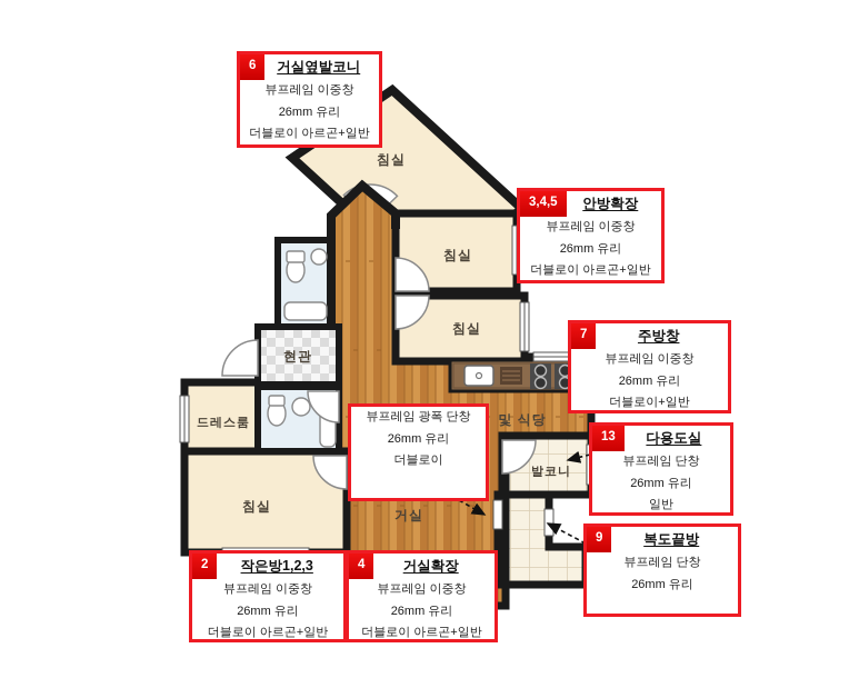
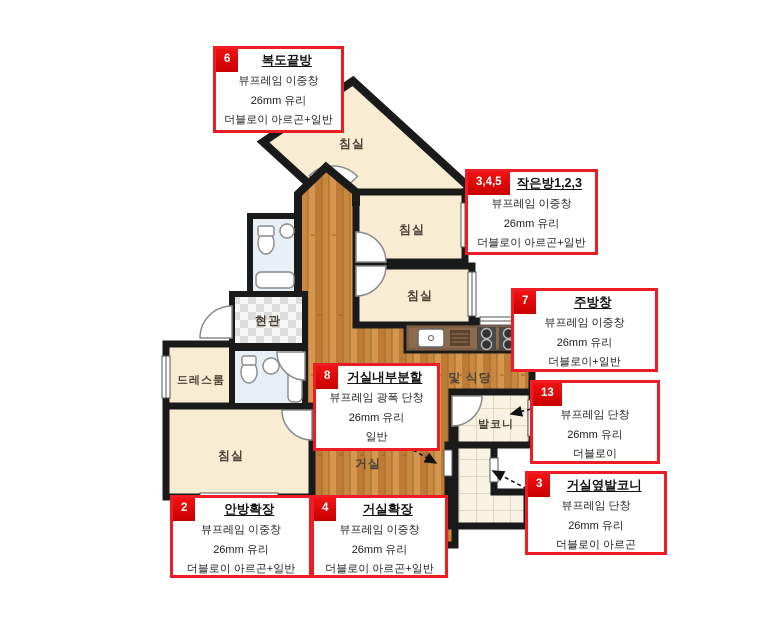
  침실
  침실
  침실
  침실
  현관
  드레스룸
  거실
  및 식당
  발코니
  6
- 거실옆발코니
+ 복도끝방
  뷰프레임 이중창
  26mm 유리
  더블로이 아르곤+일반
  3,4,5
- 안방확장
+ 작은방1,2,3
  뷰프레임 이중창
  26mm 유리
  더블로이 아르곤+일반
  7
  주방창
  뷰프레임 이중창
  26mm 유리
  더블로이+일반
  13
- 다용도실
  뷰프레임 단창
  26mm 유리
- 일반
+ 더블로이
- 9
+ 3
- 복도끝방
+ 거실옆발코니
  뷰프레임 단창
  26mm 유리
+ 더블로이 아르곤
+ 8
+ 거실내부분할
  뷰프레임 광폭 단창
  26mm 유리
- 더블로이
+ 일반
  2
- 작은방1,2,3
+ 안방확장
  뷰프레임 이중창
  26mm 유리
  더블로이 아르곤+일반
  4
  거실확장
  뷰프레임 이중창
  26mm 유리
  더블로이 아르곤+일반
